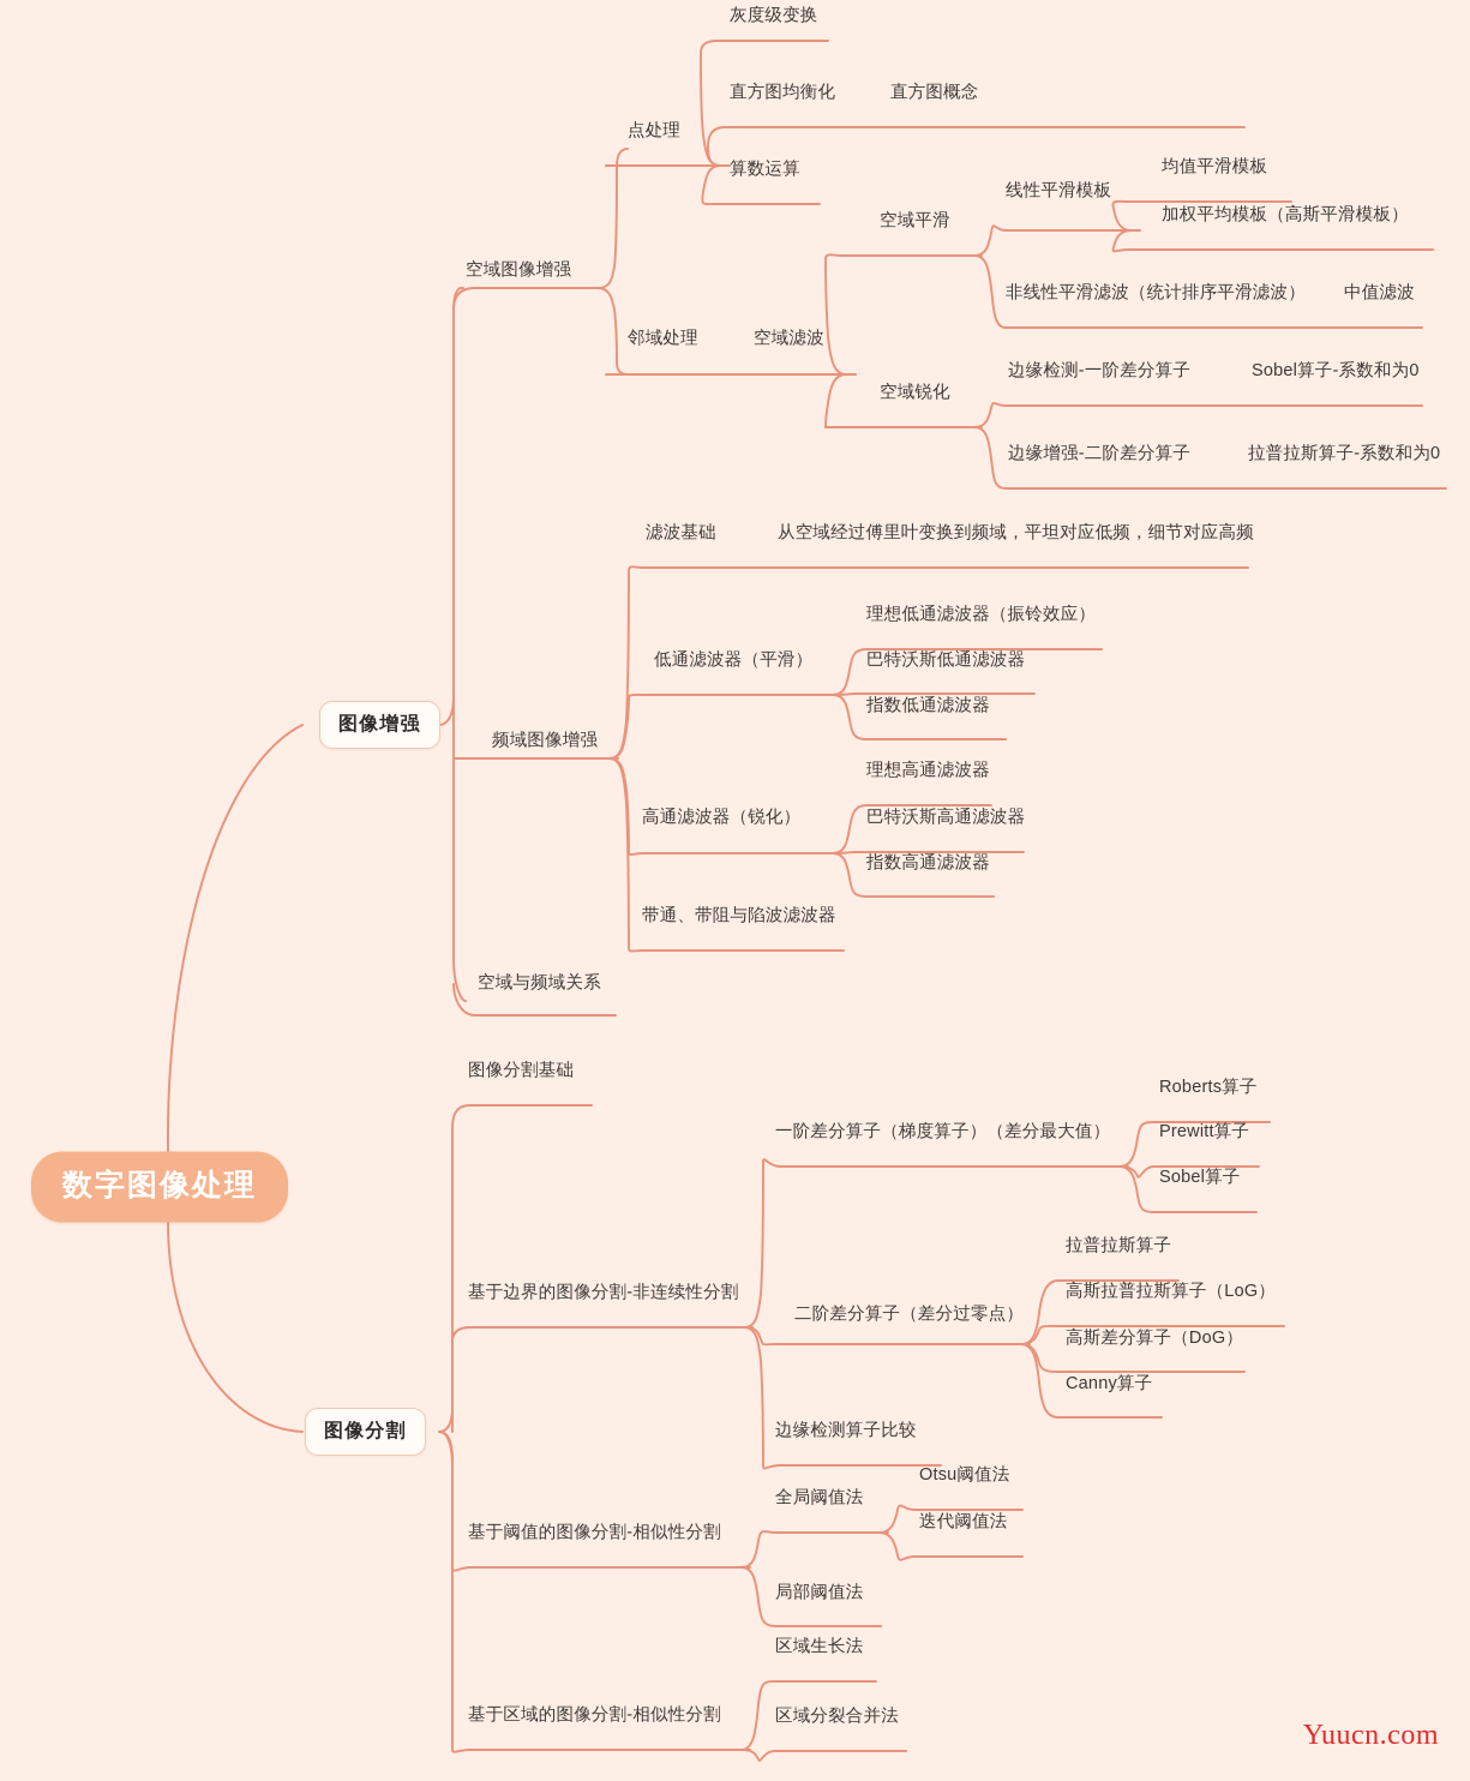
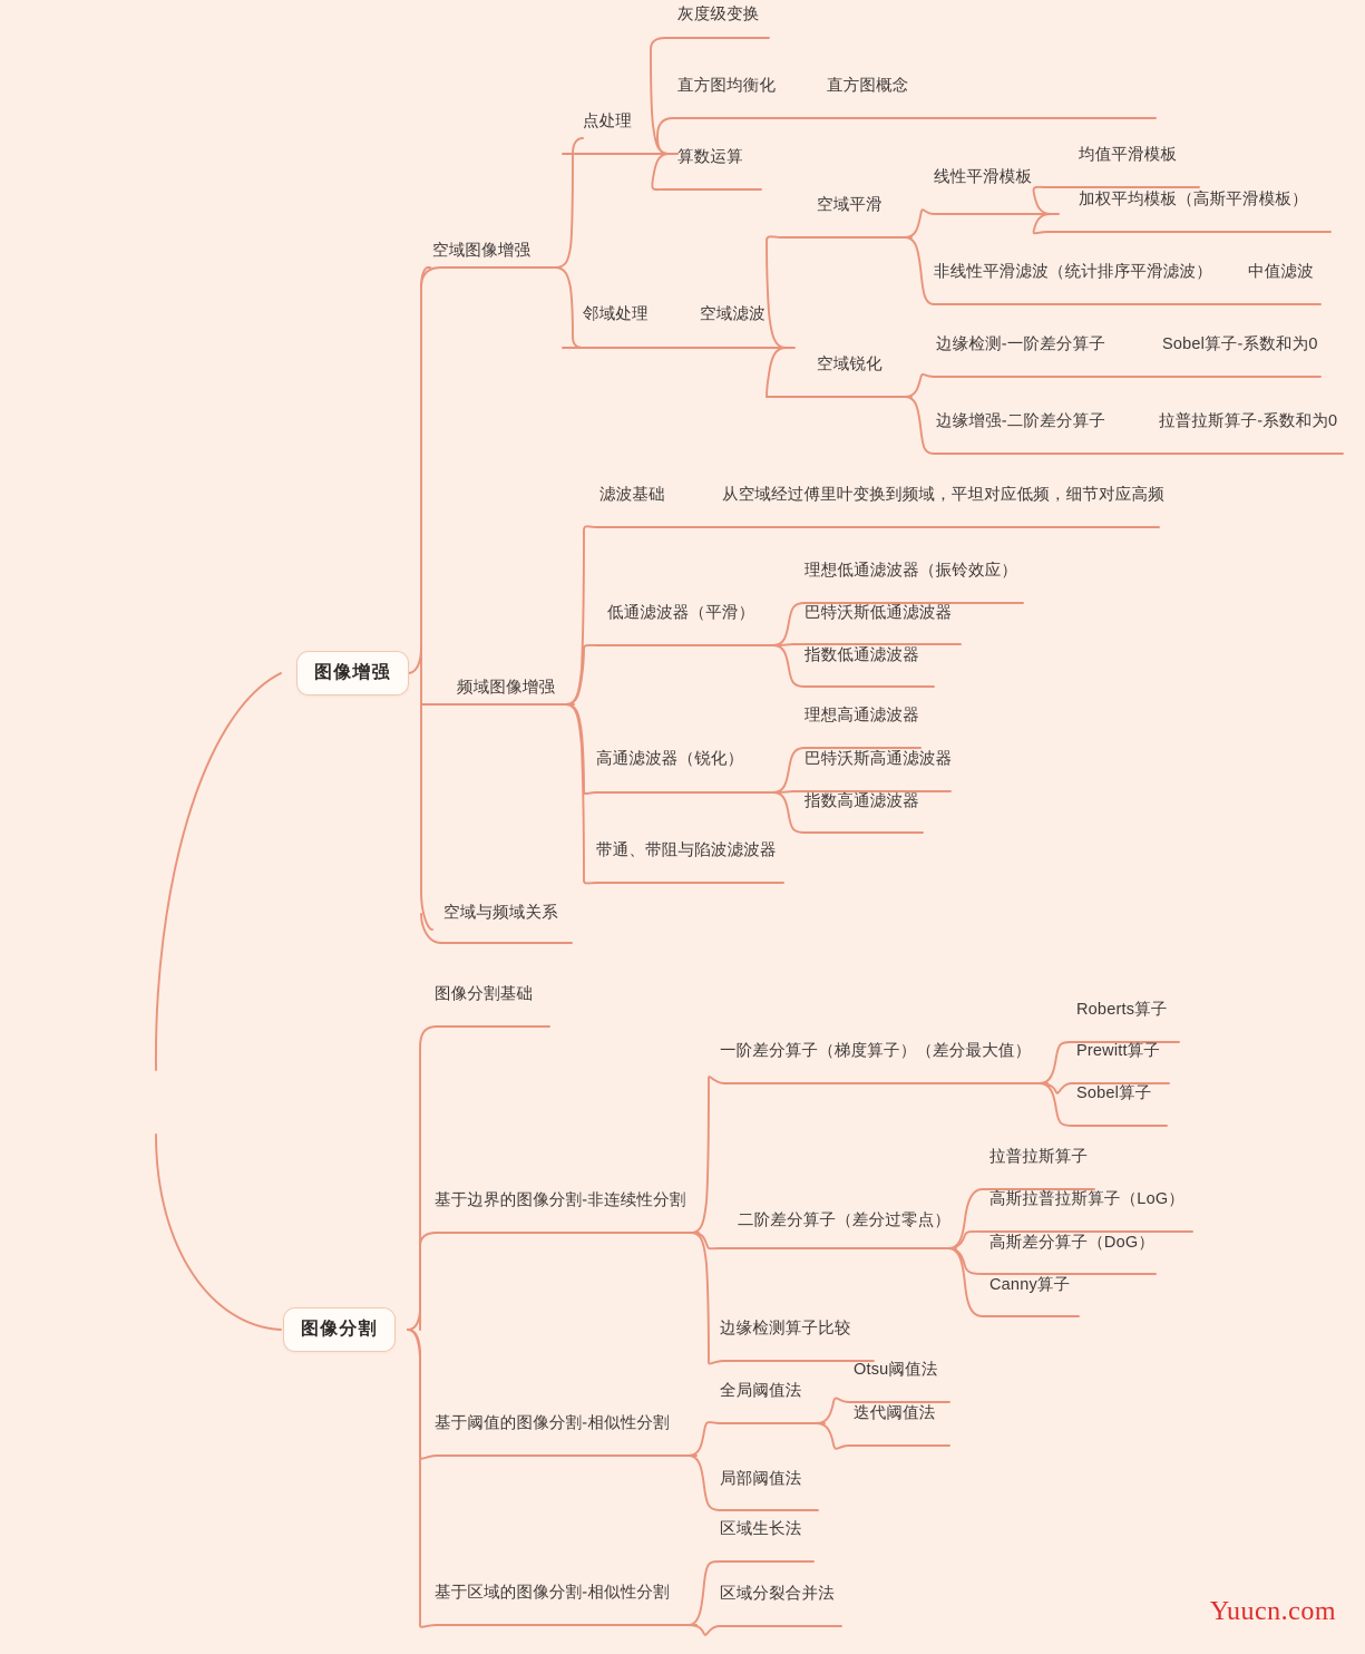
- 数字图像处理
  图像增强
  图像分割
  Yuucn.com
  灰度级变换
  直方图均衡化
  直方图概念
  算数运算
  点处理
  均值平滑模板
  加权平均模板（高斯平滑模板）
  线性平滑模板
  非线性平滑滤波（统计排序平滑滤波）
  中值滤波
  空域平滑
  边缘检测-一阶差分算子
  Sobel算子-系数和为0
  边缘增强-二阶差分算子
  拉普拉斯算子-系数和为0
  空域锐化
  空域滤波
  邻域处理
  空域图像增强
  滤波基础
  从空域经过傅里叶变换到频域，平坦对应低频，细节对应高频
  理想低通滤波器（振铃效应）
  巴特沃斯低通滤波器
  指数低通滤波器
  低通滤波器（平滑）
  理想高通滤波器
  巴特沃斯高通滤波器
  指数高通滤波器
  高通滤波器（锐化）
  带通、带阻与陷波滤波器
  频域图像增强
  空域与频域关系
  图像分割基础
  Roberts算子
  Prewitt算子
  Sobel算子
  一阶差分算子（梯度算子）（差分最大值）
  拉普拉斯算子
  高斯拉普拉斯算子（LoG）
  高斯差分算子（DoG）
  Canny算子
  二阶差分算子（差分过零点）
  边缘检测算子比较
  基于边界的图像分割-非连续性分割
  Otsu阈值法
  迭代阈值法
  全局阈值法
  局部阈值法
  基于阈值的图像分割-相似性分割
  区域生长法
  区域分裂合并法
  基于区域的图像分割-相似性分割
